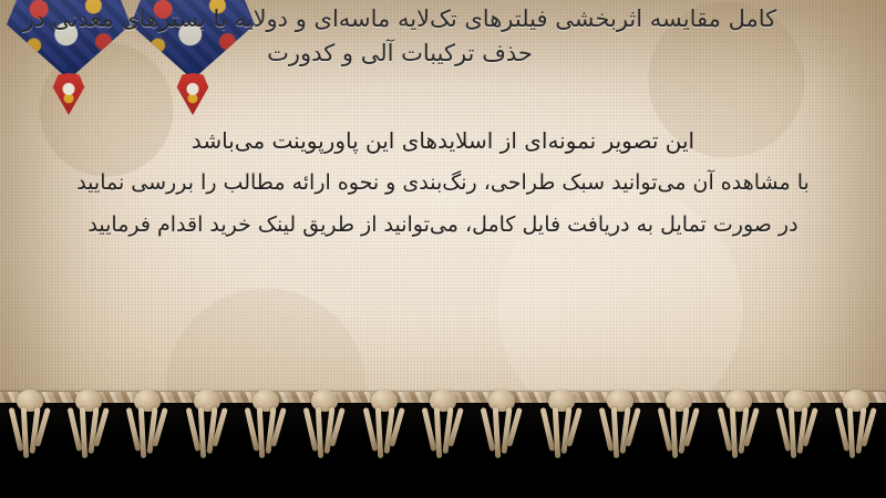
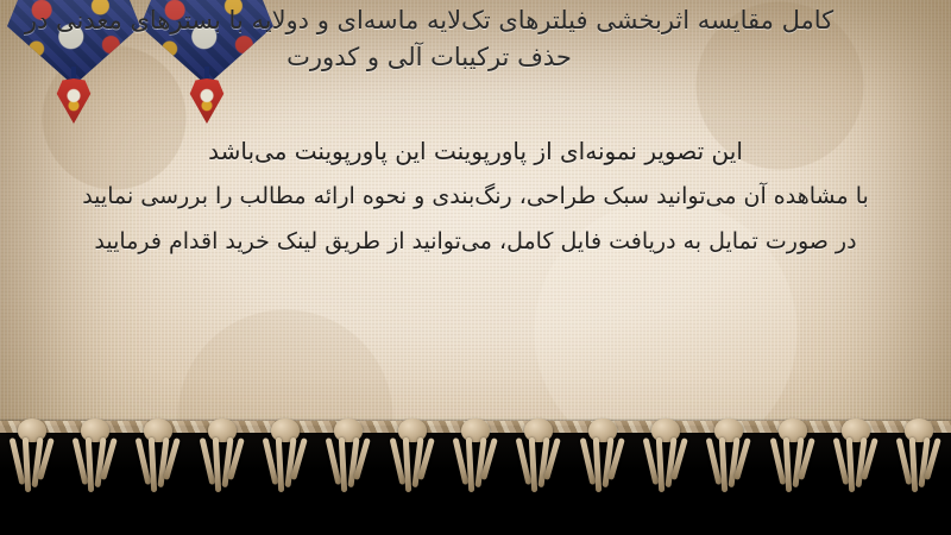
  کامل مقایسه اثربخشی فیلترهای تک‌لایه ماسه‌ای و دولایه با بسترهای معدنی در حذف ترکیبات آلی و کدورت
- این تصویر نمونه‌ای از اسلایدهای این پاورپوینت می‌باشد
+ این تصویر نمونه‌ای از پاورپوینت این پاورپوینت می‌باشد
  با مشاهده آن میتوانید سبک طراحی، رنگ‌بندی و نحوه ارائه مطالب را بررسی نمایید
  در صورت تمایل به دریافت فایل کامل، می‌توانید از طریق لینک خرید اقدام فرمایید
